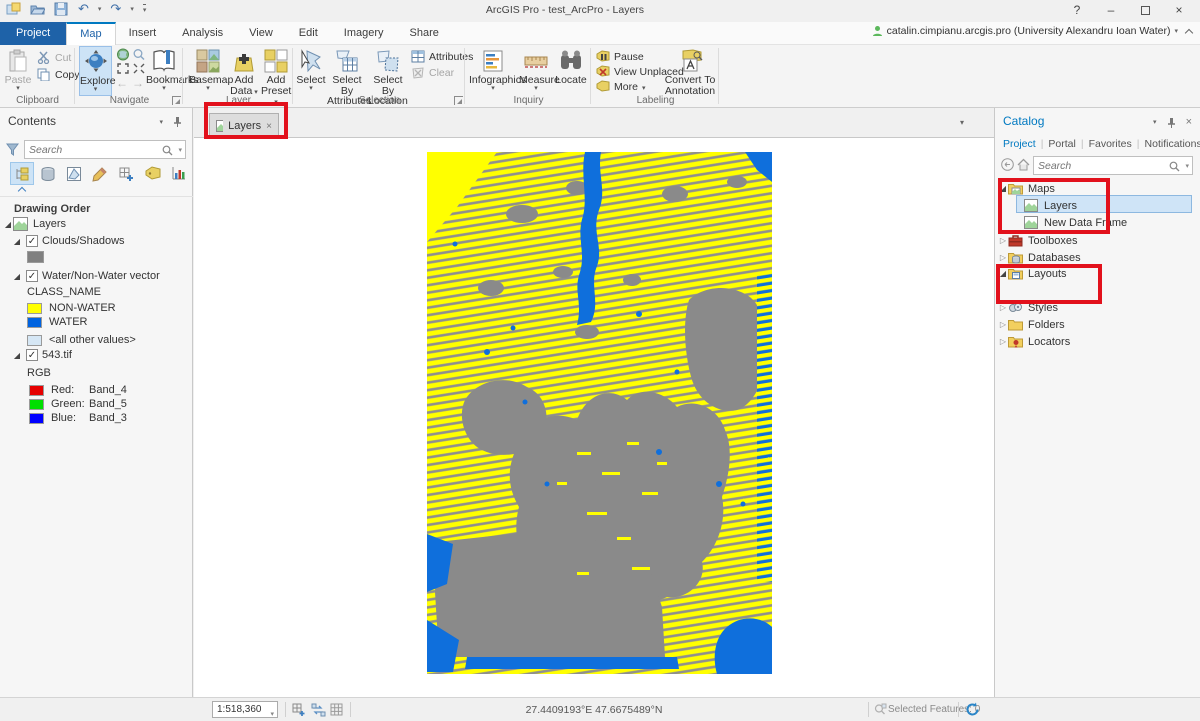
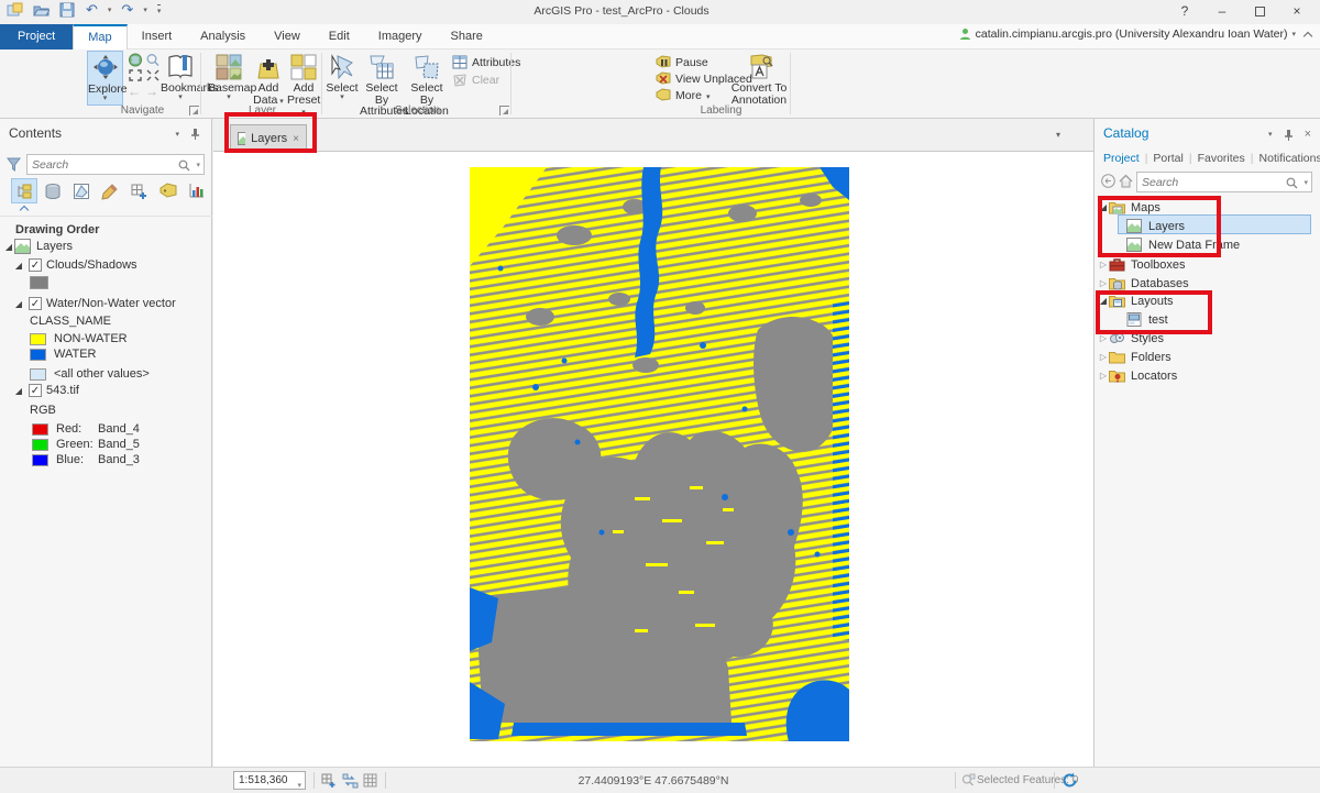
  ↶
  ↷
- ArcGIS Pro - test_ArcPro - Layers
+ ArcGIS Pro - test_ArcPro - Clouds
  ?
  –
  ×
  Project
  Map
  Insert
  Analysis
  View
  Edit
  Imagery
  Share
  catalin.cimpianu.arcgis.pro (University Alexandru Ioan Water)
- Paste
- Cut
- Copy
- Clipboard
  Explore
  ←
  Bookmrks
  Navigate
  Basemap
  Add Data
  Add Preset
  Layer
  Select
  Select By Attributes
  Select By Location
  Attributes
  Clear
  Selection
- Infographics
- Measure
- Locate
- Inquiry
  Pause
  View Unplaced
  More
  Convert To Annotation
  Labeling
  Contents
  Search
  Drawing Order
  ◢
  Layers
  ◢
  ✓
  Clouds/Shadows
  ◢
  ✓
  Water/Non-Water vector
  CLASS_NAME
  NON-WATER
  WATER
  <all other values>
  ◢
  ✓
  543.tif
  RGB
  Red:
  Band_4
  Green:
  Band_5
  Blue:
  Band_3
  Layers
  ×
  ▾
  Catalog
  ×
  Project
  |
  Portal
  |
  Favorites
  |
  Notifications
  Search
  ◢
  Maps
  Layers
  New Data Frame
  ▷
  Toolboxes
  ▷
  Databases
  ◢
  Layouts
+ test
  ▷
  Styles
  ▷
  Folders
  ▷
  Locators
  1:518,360
  27.4409193°E 47.6675489°N
  Selected Feature:
